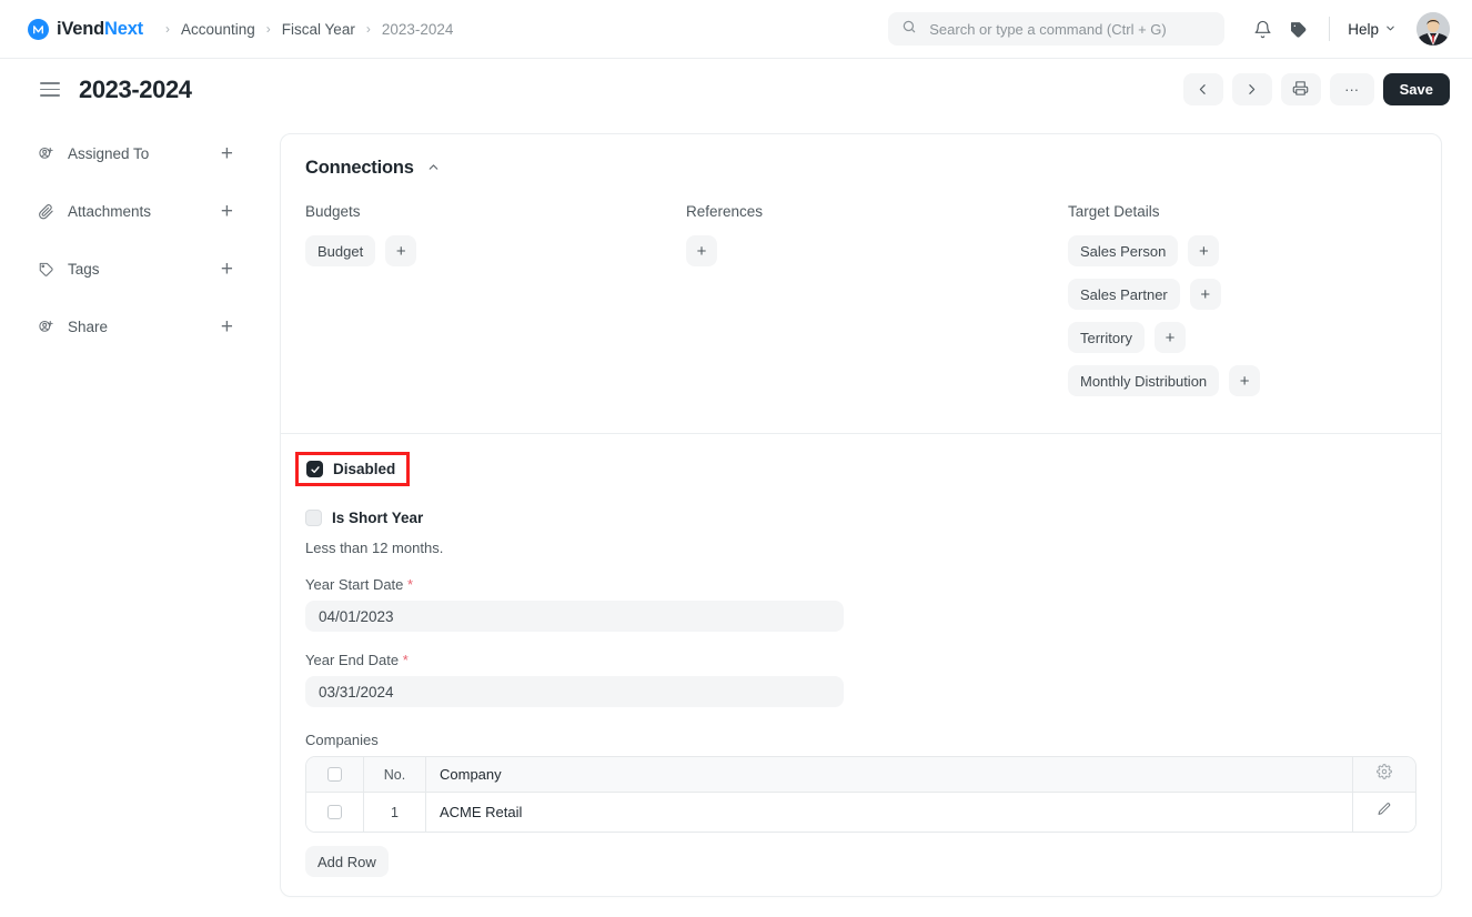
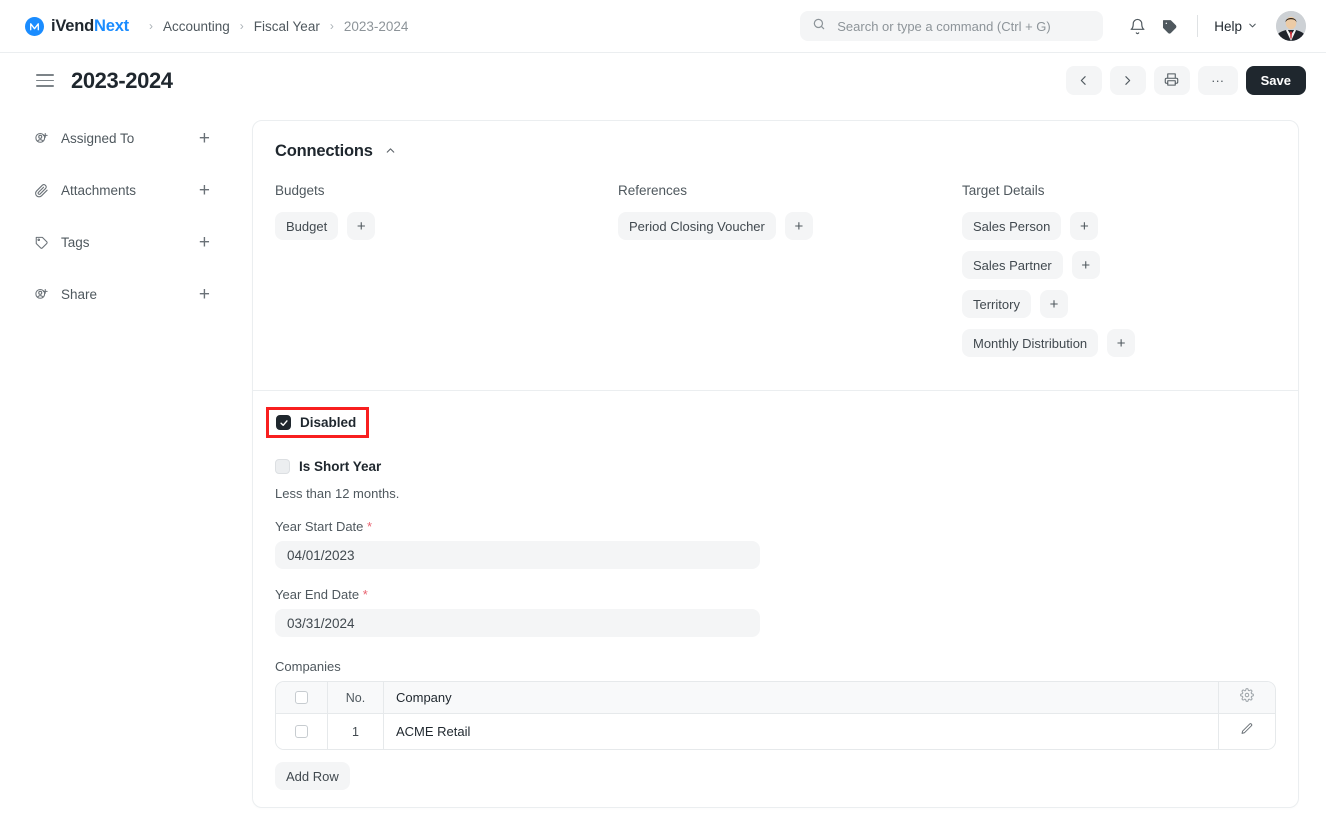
  iVendNext
  ›
  Accounting
  ›
  Fiscal Year
  ›
  2023-2024
  Search or type a command (Ctrl + G)
  Help
  2023-2024
  ···
  Save
  Assigned To
  +
  Attachments
  +
  Tags
  +
  Share
  +
  Connections
  Budgets
  Budget
  +
  References
+ Period Closing Voucher
  +
  Target Details
  Sales Person
  +
  Sales Partner
  +
  Territory
  +
  Monthly Distribution
  +
  Disabled
  Is Short Year
  Less than 12 months.
  Year Start Date *
  04/01/2023
  Year End Date *
  03/31/2024
  Companies
  No.
  Company
  1
  ACME Retail
  Add Row
